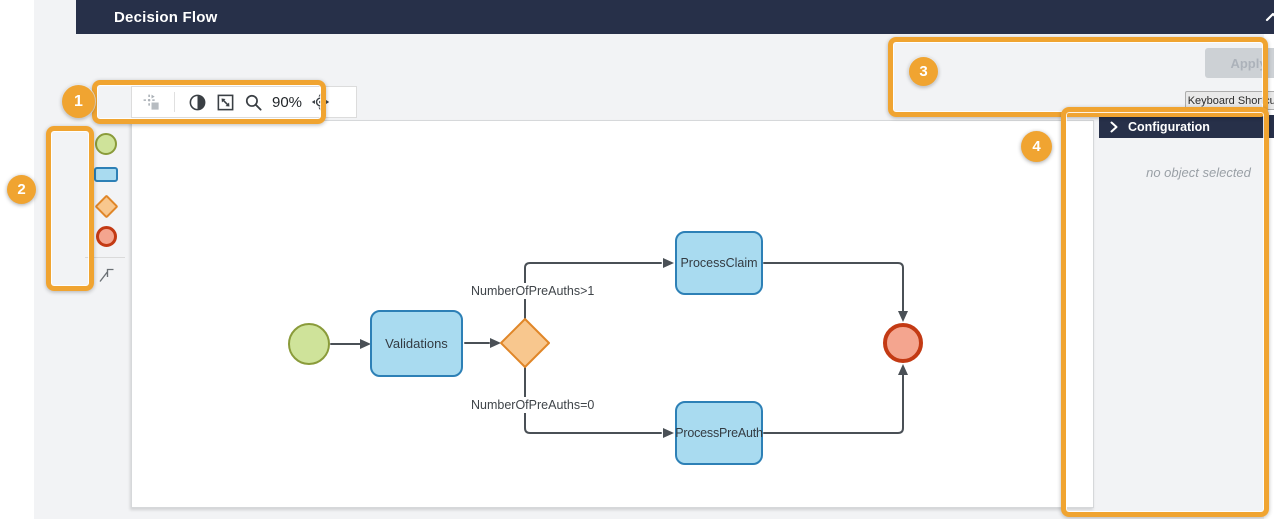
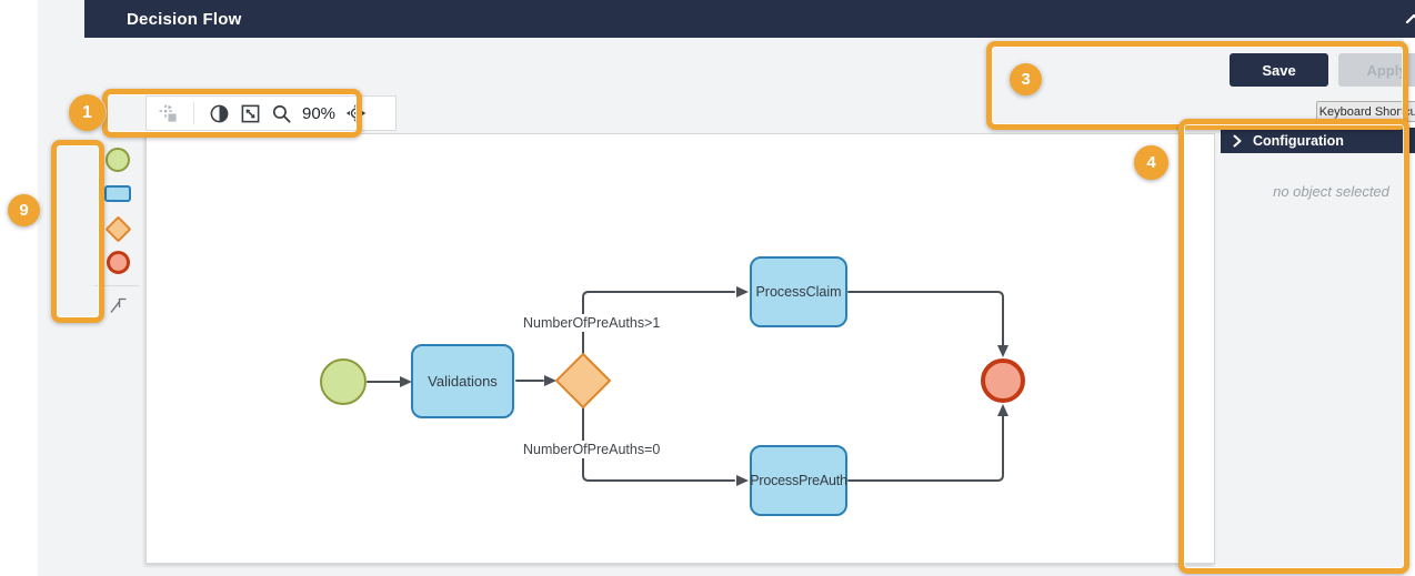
  Decision Flow
  90%
+ Save
  Apply
  Keyboard Shortcu
  Validations
  ProcessClaim
  ProcessPreAuth
  NumberOfPreAuths>1
  NumberOfPreAuths=0
  Configuration
  no object selected
  1
- 2
+ 9
  3
  4
